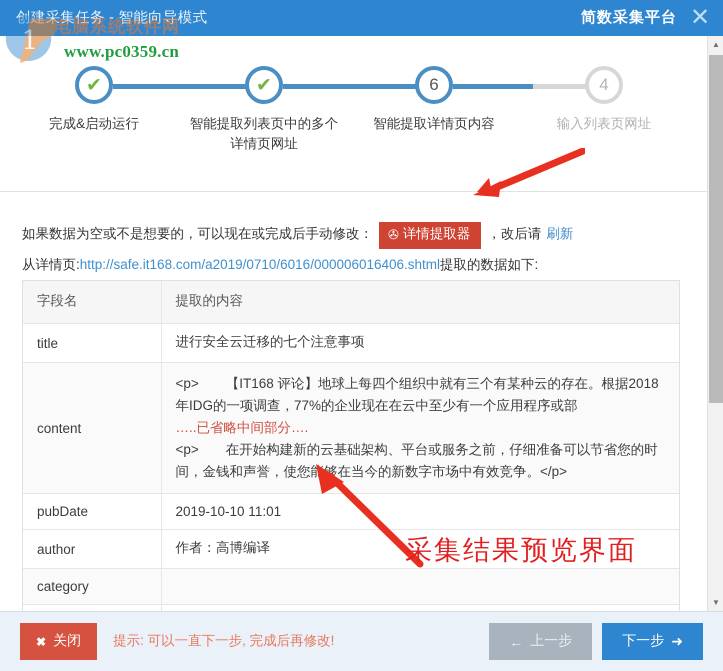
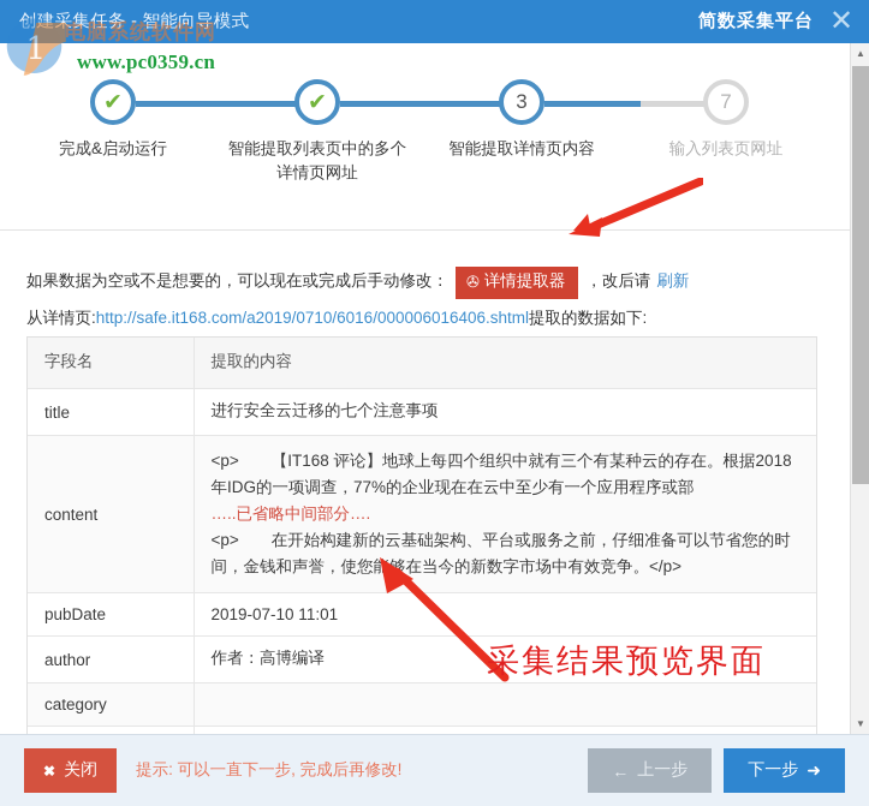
  创建采集任务 - 智能向导模式
  简数采集平台
  ✕
  1
  电脑系统软件网
  www.pc0359.cn
  ✔
  ✔
- 6
+ 3
- 4
+ 7
  完成&启动运行
  智能提取列表页中的多个详情页网址
  智能提取详情页内容
  输入列表页网址
  如果数据为空或不是想要的，可以现在或完成后手动修改：
  ✇
  详情提取器
  ，改后请
  刷新
  从详情页:http://safe.it168.com/a2019/0710/6016/000006016406.shtml提取的数据如下:
  字段名	提取的内容
  title	进行安全云迁移的七个注意事项
  content	<p> 【IT168 评论】地球上每四个组织中就有三个有某种云的存在。根据2018年IDG的一项调查，77%的企业现在在云中至少有一个应用程序或部 …..已省略中间部分…. <p> 在开始构建新的云基础架构、平台或服务之前，仔细准备可以节省您的时间，金钱和声誉，使您能够在当今的新数字市场中有效竞争。</p>
- pubDate	2019-10-10 11:01
+ pubDate	2019-07-10 11:01
  author	作者：高博编译
  category
  ▲
  ▼
  采集结果预览界面
  ✖
  关闭
  提示: 可以一直下一步, 完成后再修改!
  ←
  上一步
  下一步
  ➜
